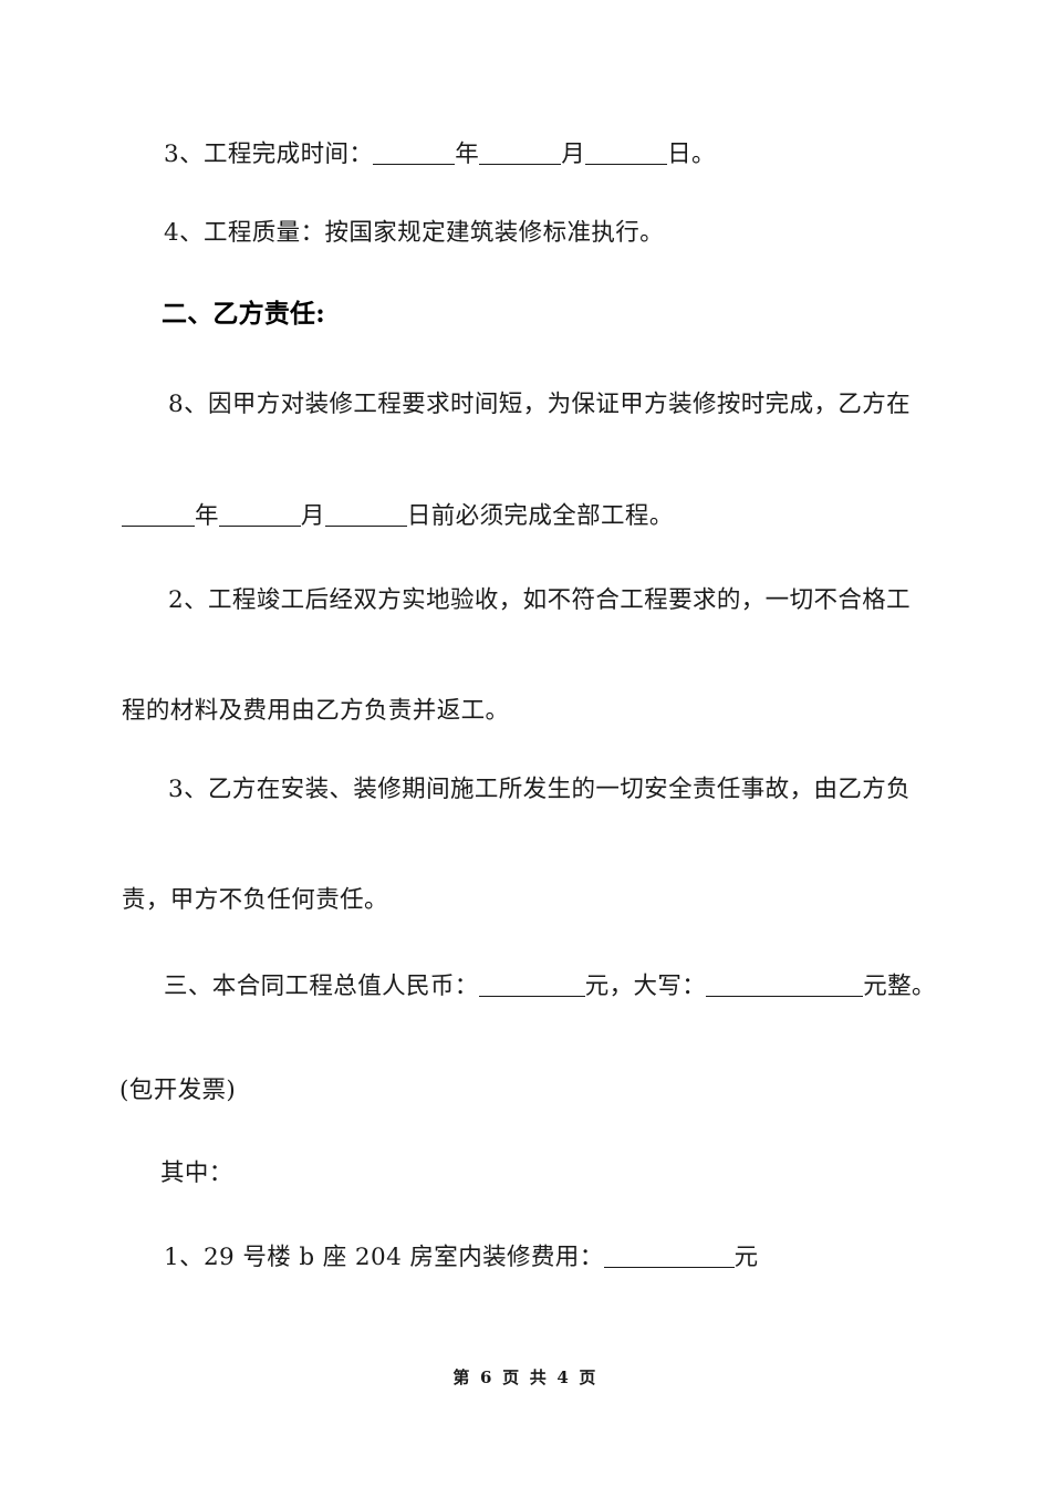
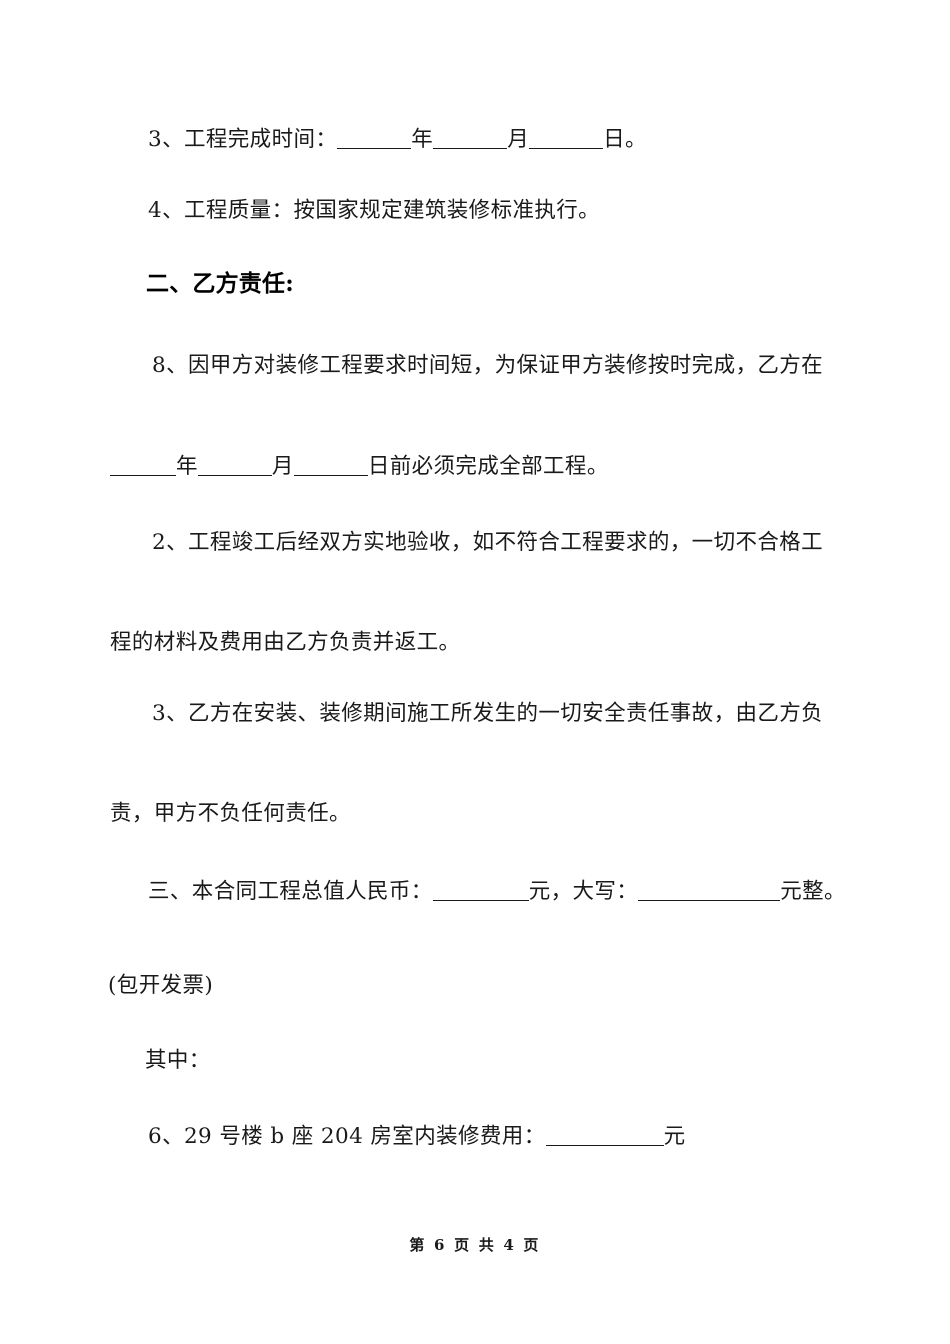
  3、工程完成时间： 年 月 日。
  4、工程质量：按国家规定建筑装修标准执行。
  二、乙方责任:
  8、因甲方对装修工程要求时间短，为保证甲方装修按时完成，乙方在
  年 月 日前必须完成全部工程。
  2、工程竣工后经双方实地验收，如不符合工程要求的，一切不合格工
  程的材料及费用由乙方负责并返工。
  3、乙方在安装、装修期间施工所发生的一切安全责任事故，由乙方负
  责，甲方不负任何责任。
  三、本合同工程总值人民币： 元，大写： 元整。
  (包开发票)
  其中：
- 1、29 号楼 b 座 204 房室内装修费用： 元
+ 6、29 号楼 b 座 204 房室内装修费用： 元
  第 6 页 共 4 页
